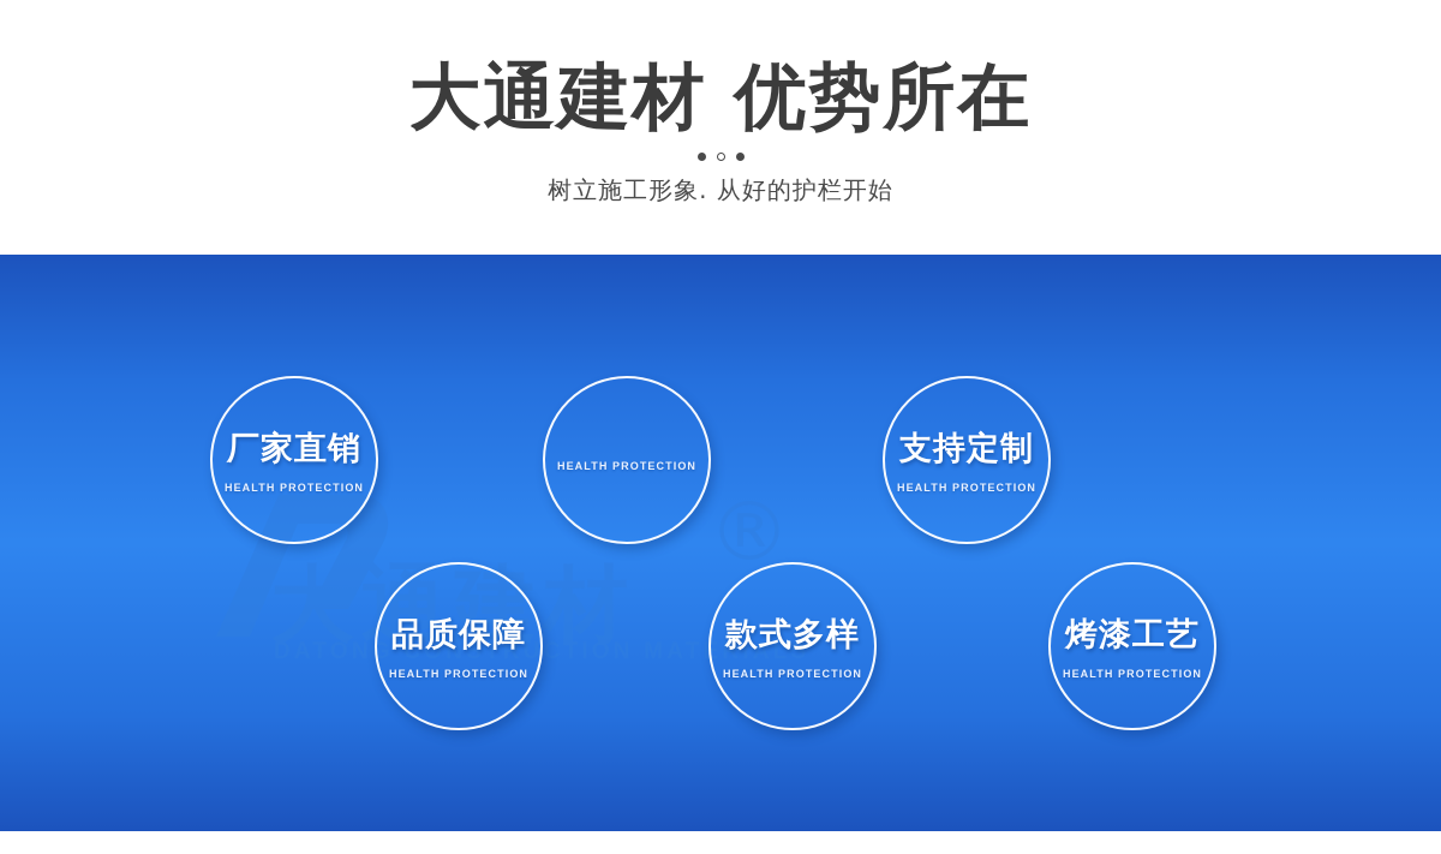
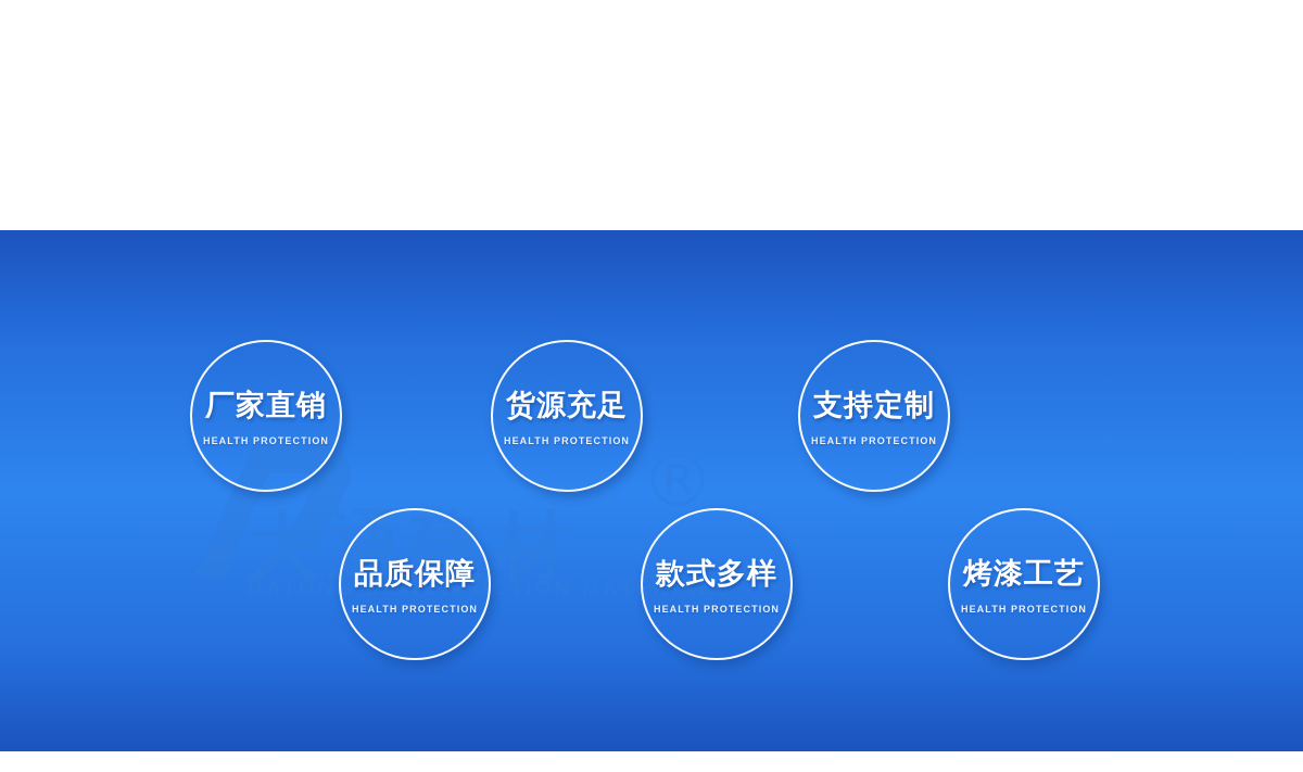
- 大通建材 优势所在
- 树立施工形象. 从好的护栏开始
  ®
  大通建材
  DATONG CONSTRUCTION MATERIALS
  厂家直销
  HEALTH PROTECTION
+ 货源充足
  HEALTH PROTECTION
  支持定制
  HEALTH PROTECTION
  品质保障
  HEALTH PROTECTION
  款式多样
  HEALTH PROTECTION
  烤漆工艺
  HEALTH PROTECTION
